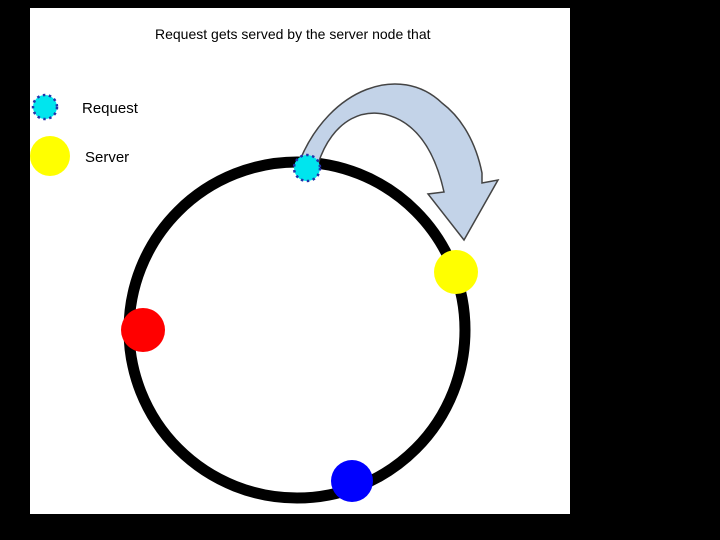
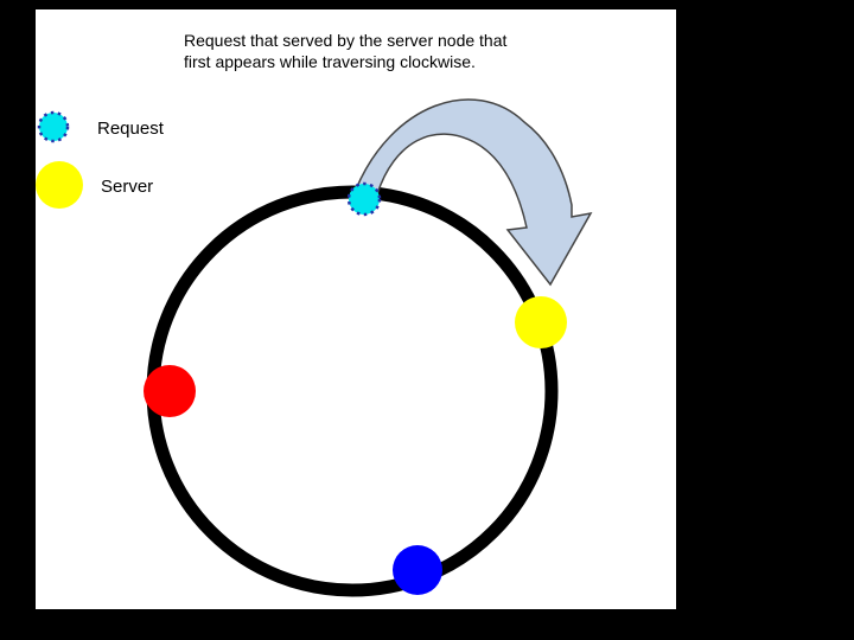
- Request gets served by the server node that
+ Request that served by the server node that
+ first appears while traversing clockwise.
  Request
  Server
